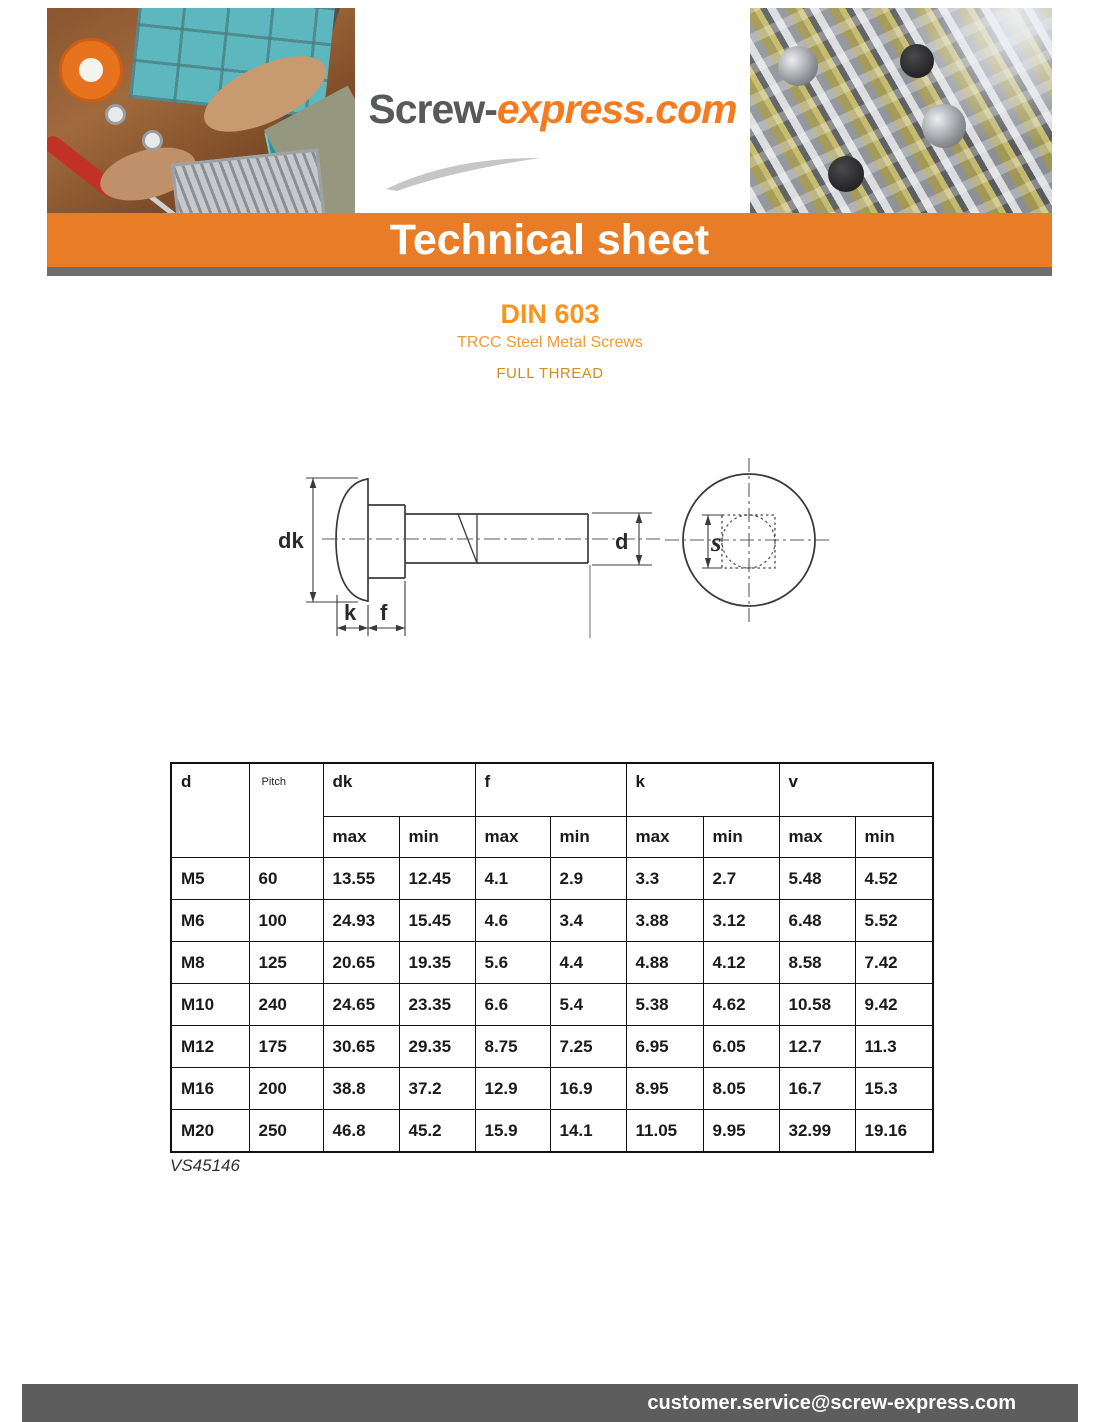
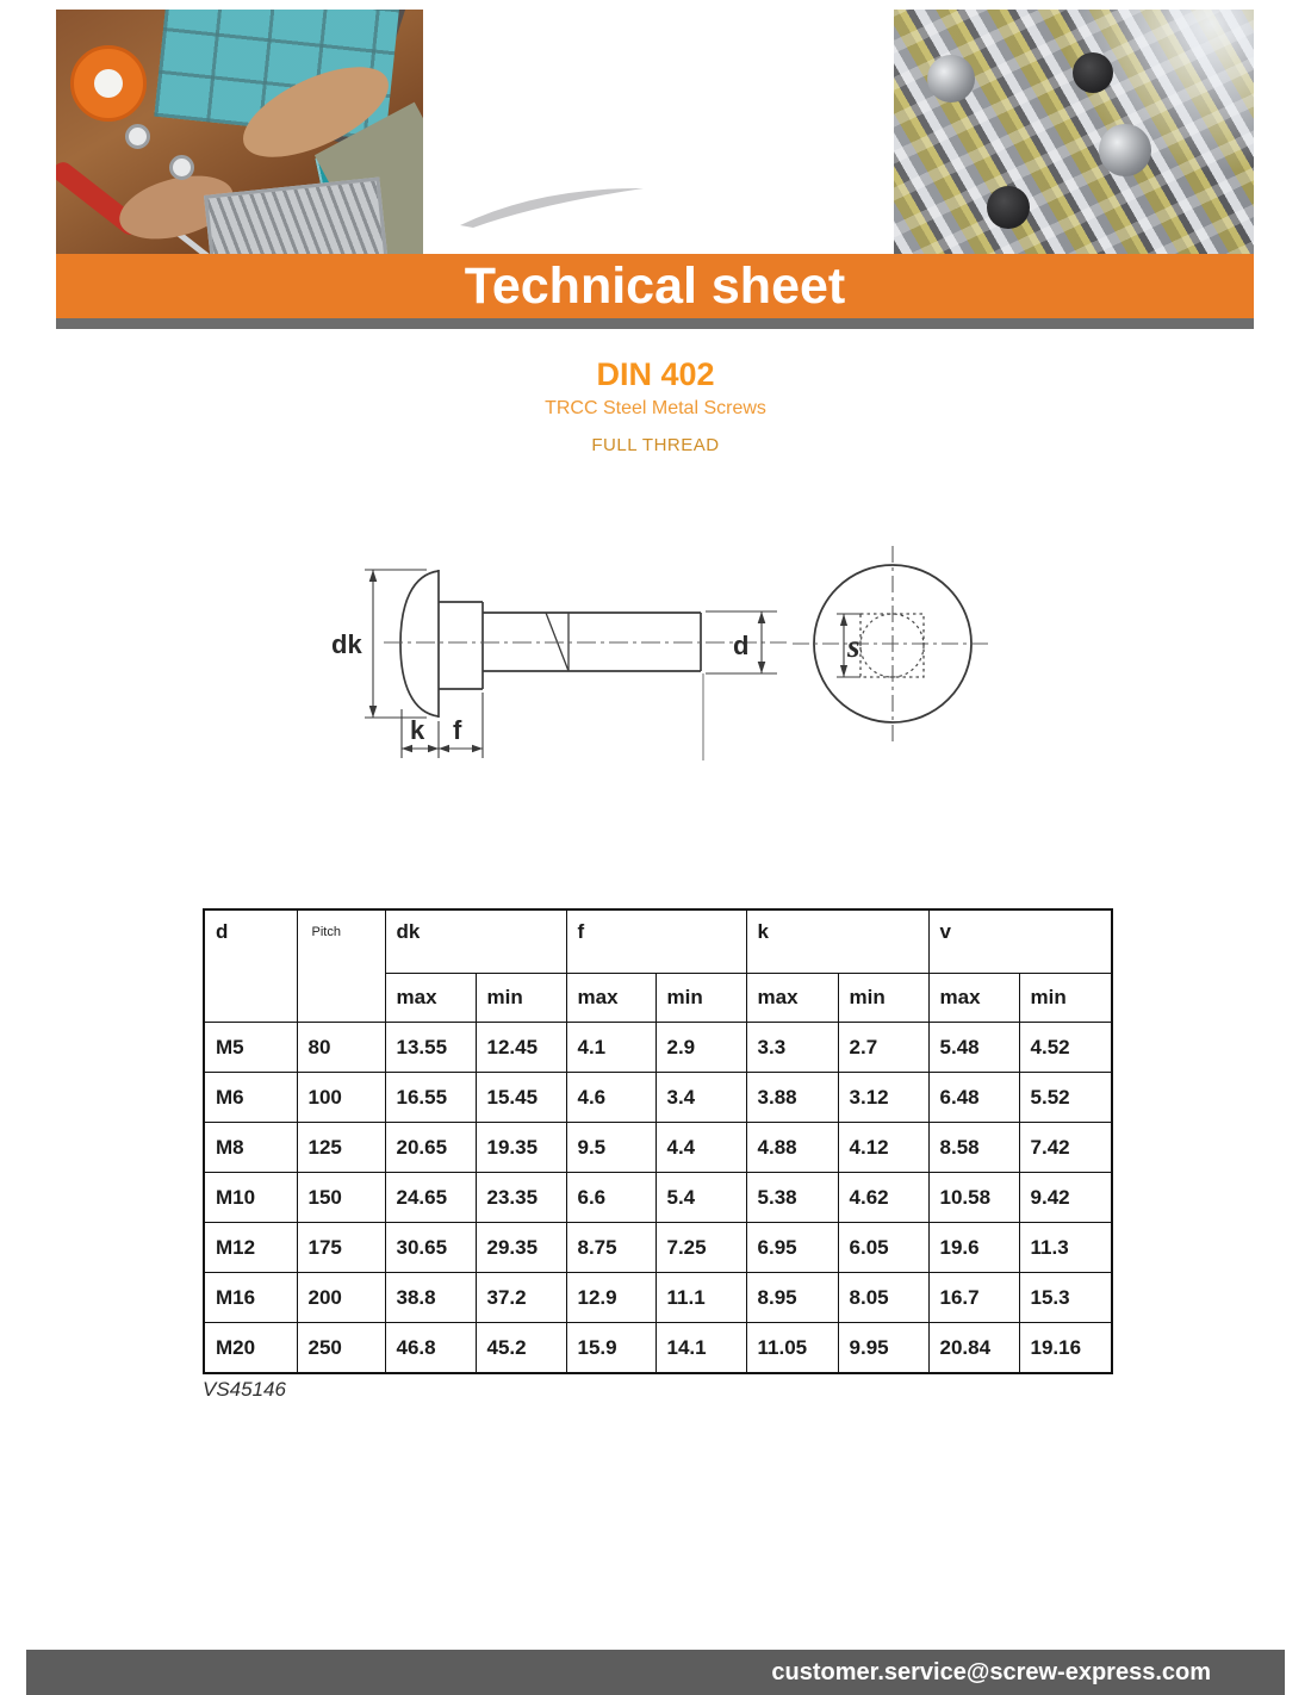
- Screw-express.com
  Technical sheet
- DIN 603
+ DIN 402
  TRCC Steel Metal Screws
  FULL THREAD
  dk
  d
  k
  f
  s
  d	Pitch	dk	f	k	v
  max	min	max	min	max	min	max	min
- M5	60	13.55	12.45	4.1	2.9	3.3	2.7	5.48	4.52
+ M5	80	13.55	12.45	4.1	2.9	3.3	2.7	5.48	4.52
- M6	100	24.93	15.45	4.6	3.4	3.88	3.12	6.48	5.52
+ M6	100	16.55	15.45	4.6	3.4	3.88	3.12	6.48	5.52
- M8	125	20.65	19.35	5.6	4.4	4.88	4.12	8.58	7.42
+ M8	125	20.65	19.35	9.5	4.4	4.88	4.12	8.58	7.42
- M10	240	24.65	23.35	6.6	5.4	5.38	4.62	10.58	9.42
+ M10	150	24.65	23.35	6.6	5.4	5.38	4.62	10.58	9.42
- M12	175	30.65	29.35	8.75	7.25	6.95	6.05	12.7	11.3
+ M12	175	30.65	29.35	8.75	7.25	6.95	6.05	19.6	11.3
- M16	200	38.8	37.2	12.9	16.9	8.95	8.05	16.7	15.3
+ M16	200	38.8	37.2	12.9	11.1	8.95	8.05	16.7	15.3
- M20	250	46.8	45.2	15.9	14.1	11.05	9.95	32.99	19.16
+ M20	250	46.8	45.2	15.9	14.1	11.05	9.95	20.84	19.16
  VS45146
  customer.service@screw-express.com
